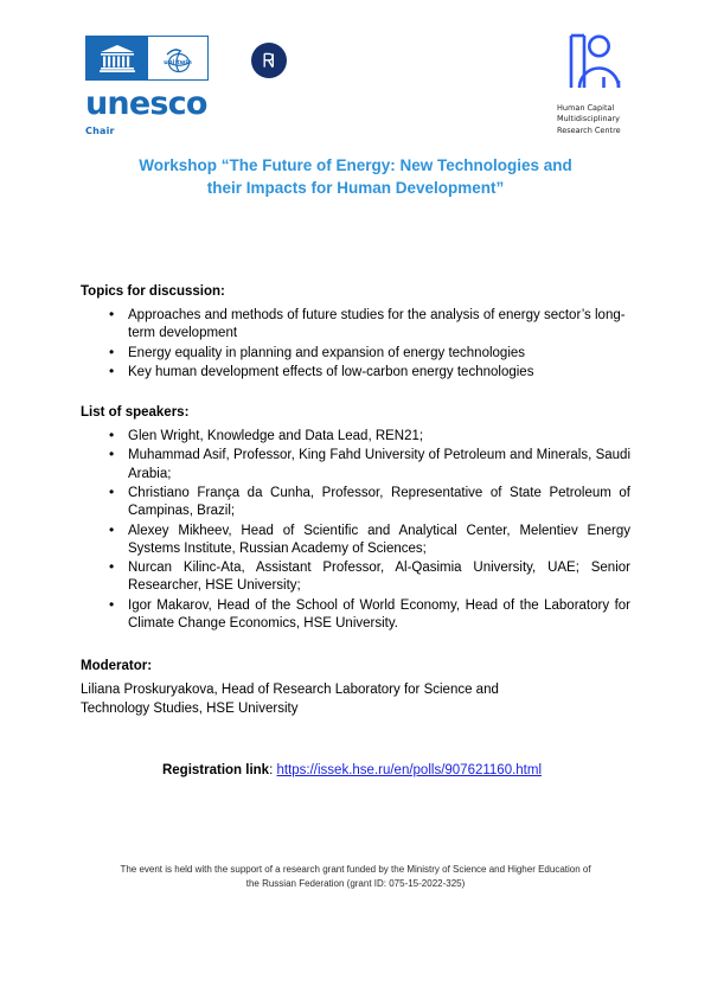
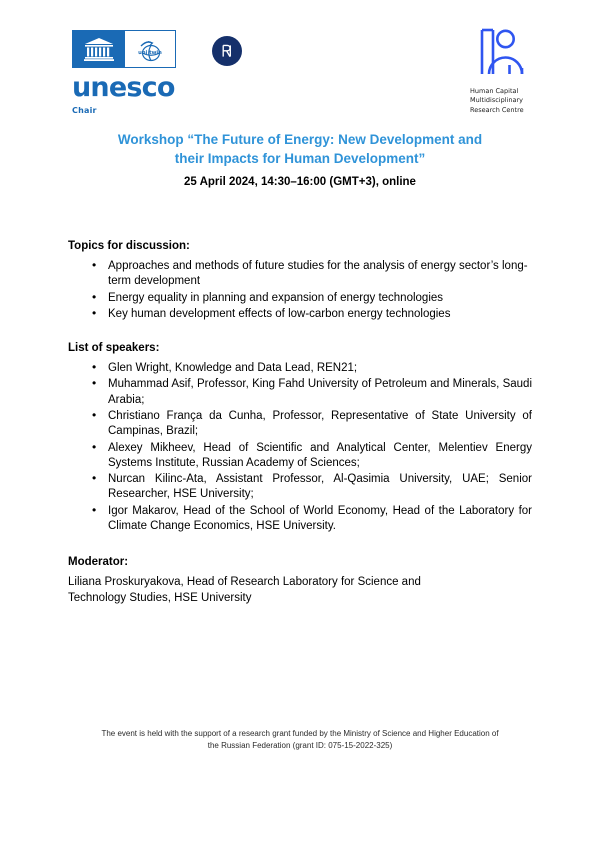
  unesco
  Chair
  Human Capital
  Multidisciplinary
  Research Centre
- Workshop “The Future of Energy: New Technologies and
+ Workshop “The Future of Energy: New Development and
  their Impacts for Human Development”
+ 25 April 2024, 14:30–16:00 (GMT+3), online
  Topics for discussion:
  Approaches and methods of future studies for the analysis of energy sector’s long-term development
  Energy equality in planning and expansion of energy technologies
  Key human development effects of low-carbon energy technologies
  List of speakers:
  Glen Wright, Knowledge and Data Lead, REN21;
  Muhammad Asif, Professor, King Fahd University of Petroleum and Minerals, Saudi Arabia;
- Christiano França da Cunha, Professor, Representative of State Petroleum of Campinas, Brazil;
+ Christiano França da Cunha, Professor, Representative of State University of Campinas, Brazil;
  Alexey Mikheev, Head of Scientific and Analytical Center, Melentiev Energy Systems Institute, Russian Academy of Sciences;
  Nurcan Kilinc-Ata, Assistant Professor, Al-Qasimia University, UAE; Senior Researcher, HSE University;
  Igor Makarov, Head of the School of World Economy, Head of the Laboratory for Climate Change Economics, HSE University.
  Moderator:
  Liliana Proskuryakova, Head of Research Laboratory for Science and Technology Studies, HSE University
- Registration link: https://issek.hse.ru/en/polls/907621160.html
  The event is held with the support of a research grant funded by the Ministry of Science and Higher Education of
  the Russian Federation (grant ID: 075-15-2022-325)
